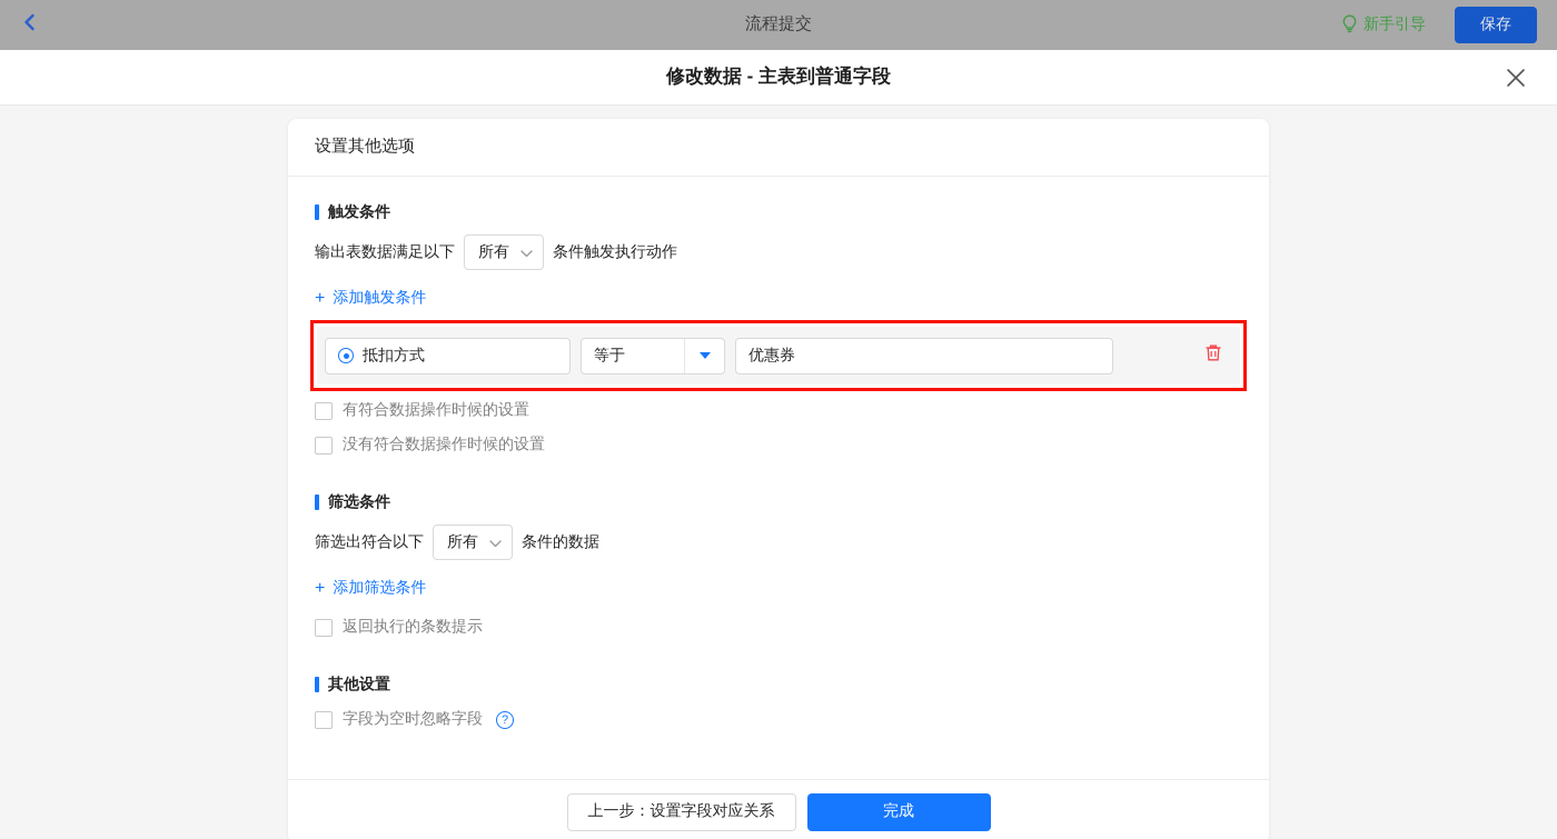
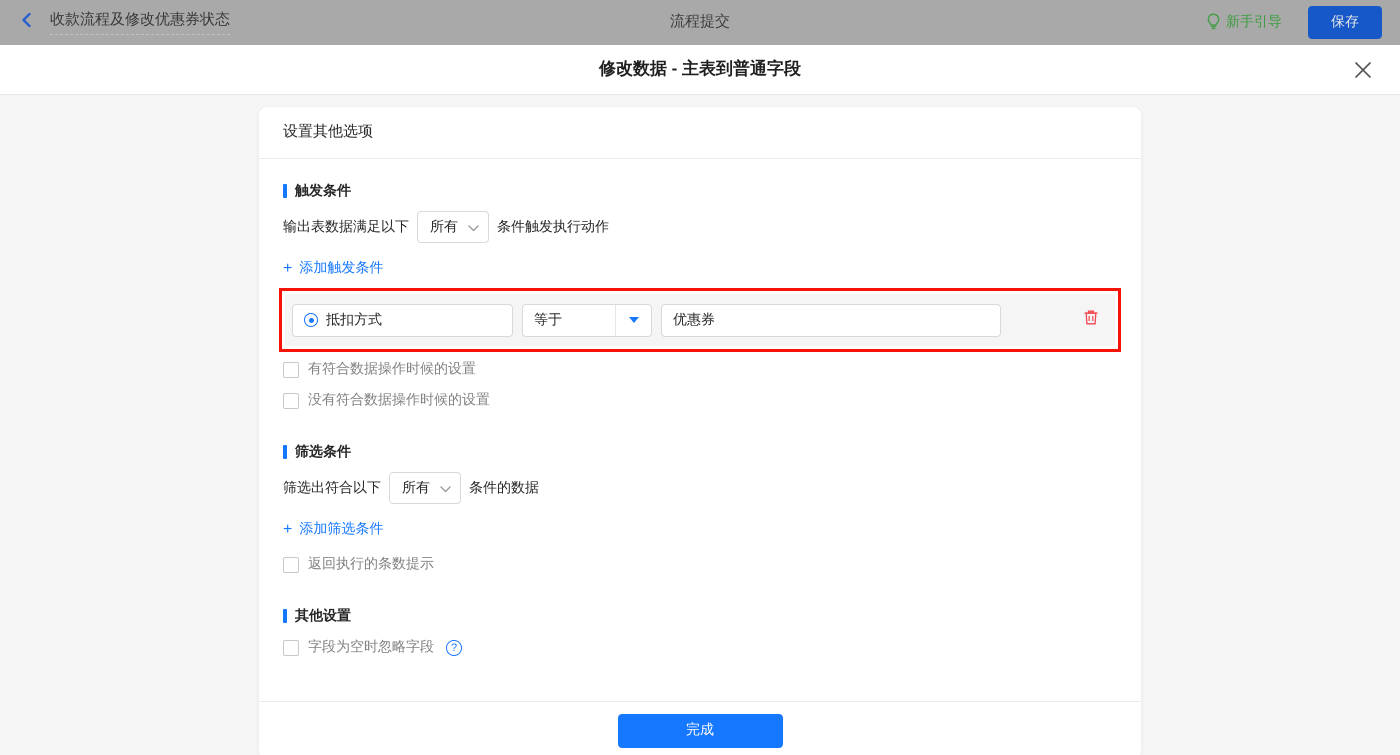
+ 收款流程及修改优惠券状态
  流程提交
  新手引导
  保存
  修改数据 - 主表到普通字段
  设置其他选项
  触发条件
  输出表数据满足以下
  所有
  条件触发执行动作
  +
  添加触发条件
  抵扣方式
  等于
  优惠券
  有符合数据操作时候的设置
  没有符合数据操作时候的设置
  筛选条件
  筛选出符合以下
  所有
  条件的数据
  +
  添加筛选条件
  返回执行的条数提示
  其他设置
  字段为空时忽略字段
  ?
- 上一步：设置字段对应关系
  完成
